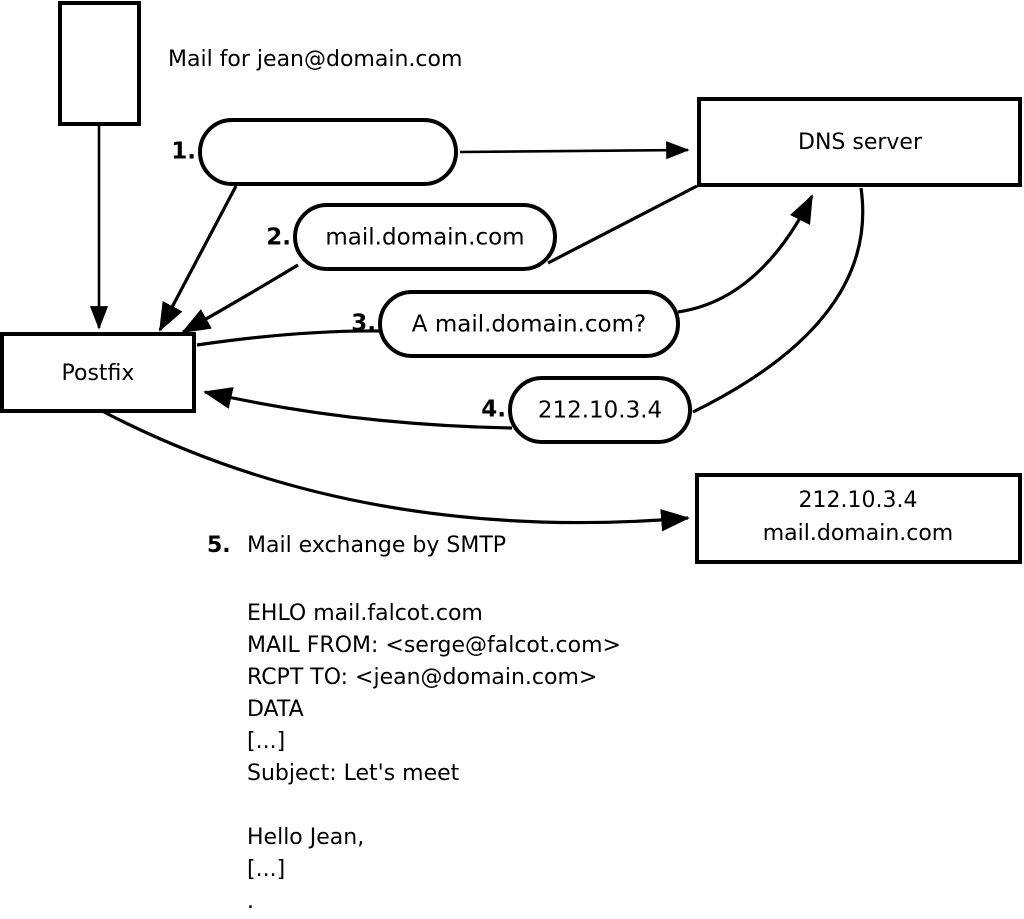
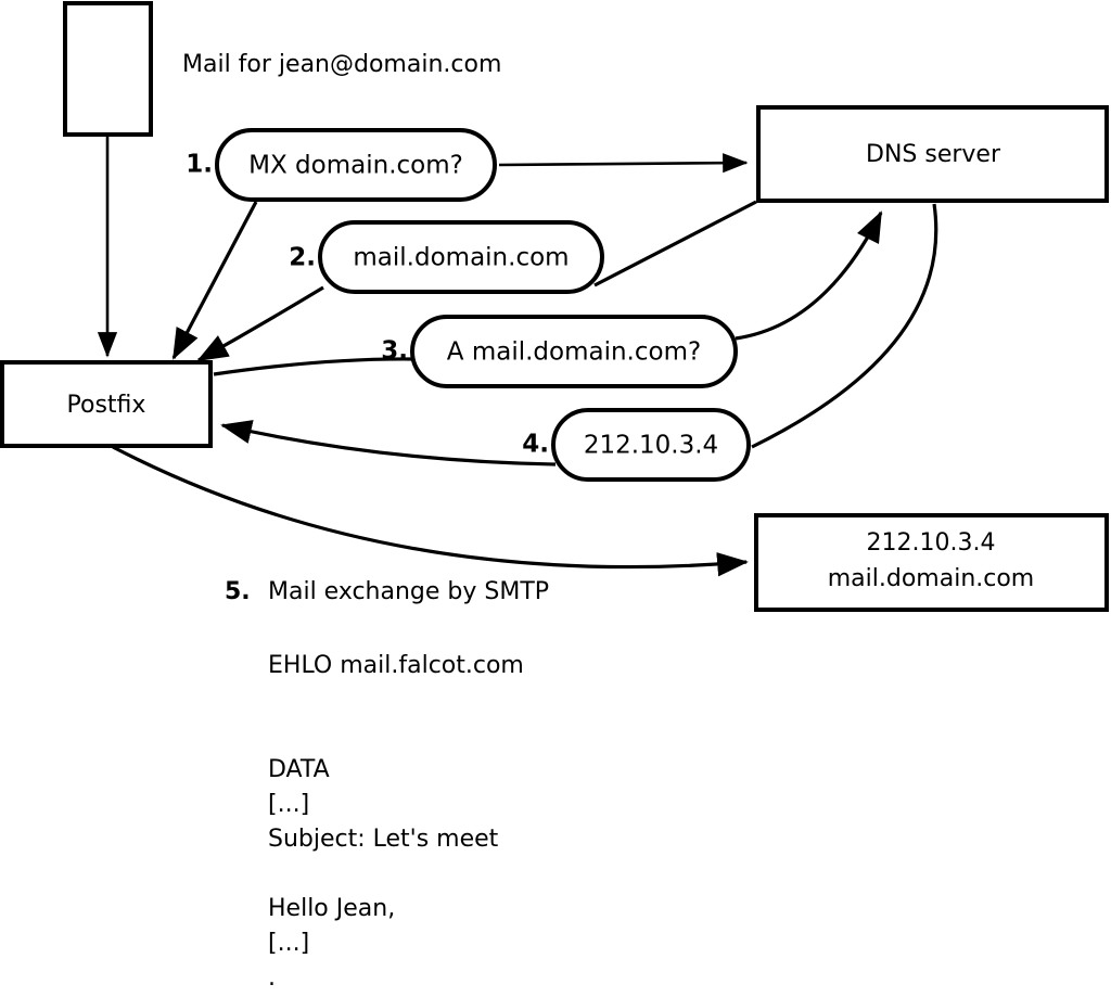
  Postfix
  DNS server
  212.10.3.4
  mail.domain.com
+ MX domain.com?
  1.
  mail.domain.com
  2.
  A mail.domain.com?
  3.
  212.10.3.4
  4.
  Mail for jean@domain.com
  5.
  Mail exchange by SMTP
  EHLO mail.falcot.com
- MAIL FROM: <serge@falcot.com>
- RCPT TO: <jean@domain.com>
  DATA
  [...]
  Subject: Let's meet
  Hello Jean,
  [...]
  .
